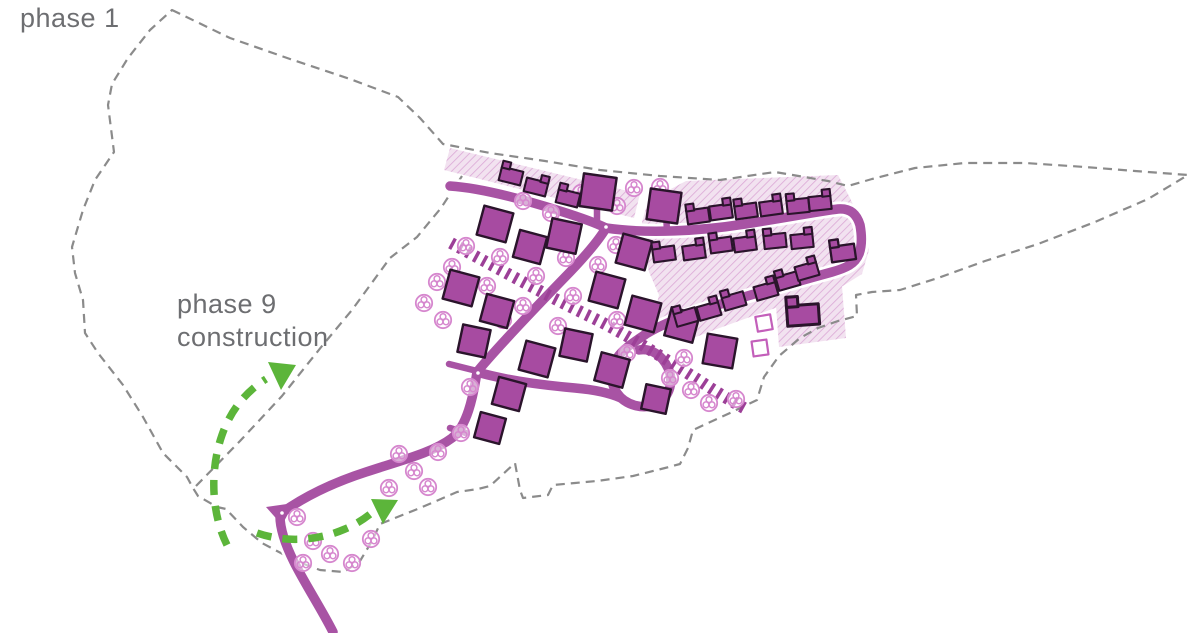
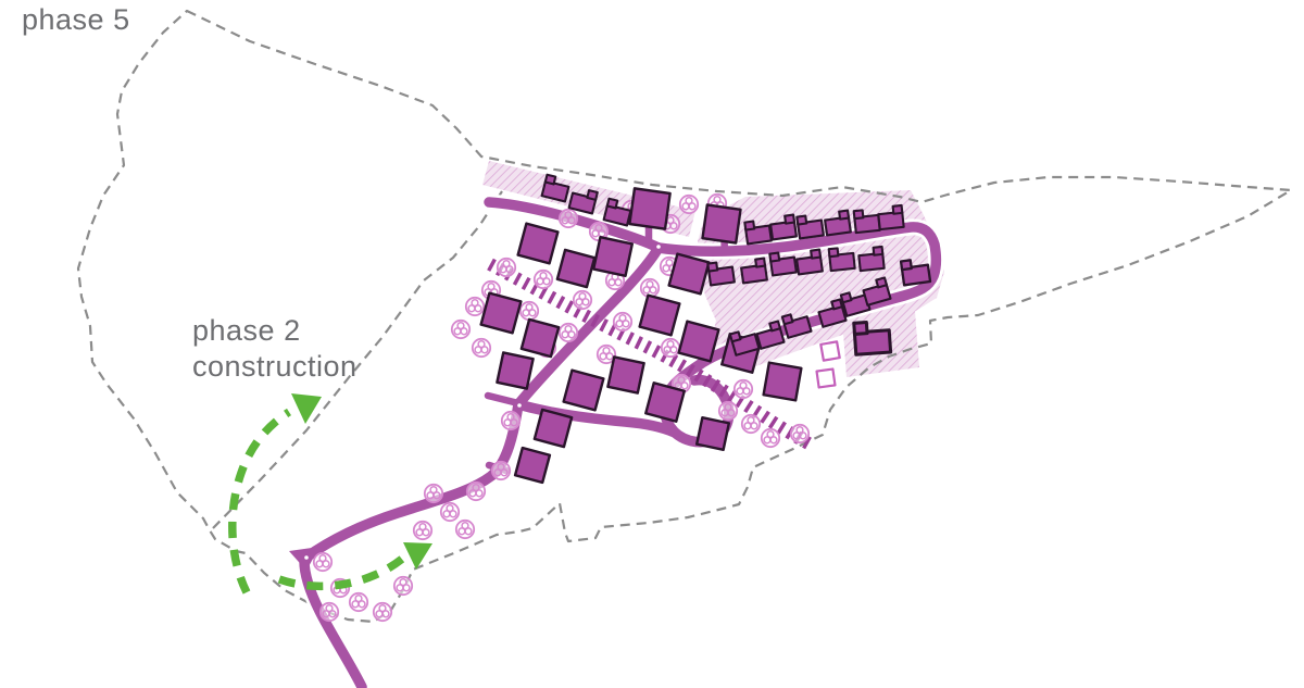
- phase 1
+ phase 5
- phase 9
+ phase 2
  construction
